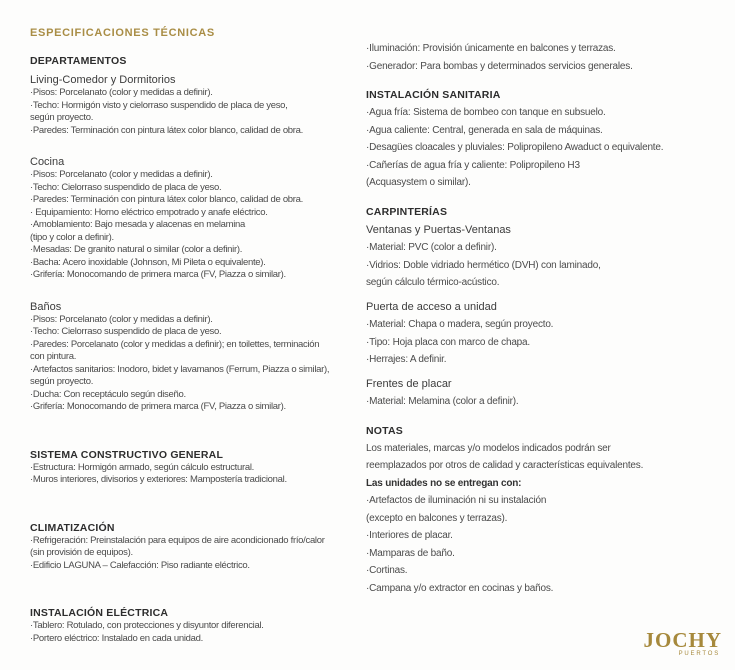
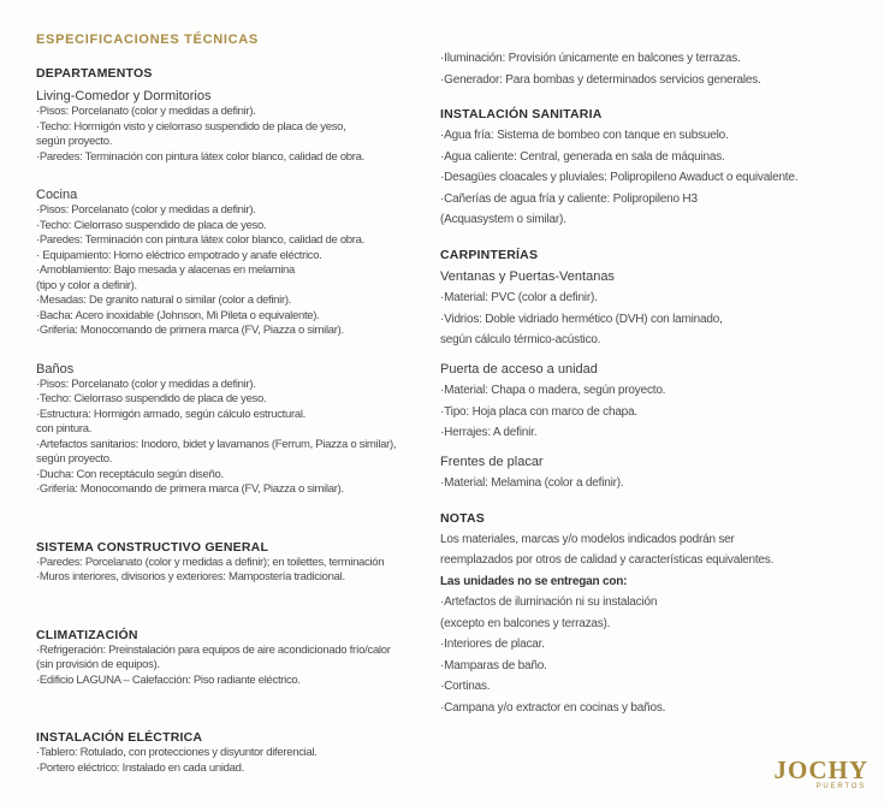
  ESPECIFICACIONES TÉCNICAS
  DEPARTAMENTOS
  Living-Comedor y Dormitorios
  ·Pisos: Porcelanato (color y medidas a definir).
  ·Techo: Hormigón visto y cielorraso suspendido de placa de yeso,
  según proyecto.
  ·Paredes: Terminación con pintura látex color blanco, calidad de obra.
  Cocina
  ·Pisos: Porcelanato (color y medidas a definir).
  ·Techo: Cielorraso suspendido de placa de yeso.
  ·Paredes: Terminación con pintura látex color blanco, calidad de obra.
  · Equipamiento: Horno eléctrico empotrado y anafe eléctrico.
  ·Amoblamiento: Bajo mesada y alacenas en melamina
  (tipo y color a definir).
  ·Mesadas: De granito natural o similar (color a definir).
  ·Bacha: Acero inoxidable (Johnson, Mi Pileta o equivalente).
  ·Grifería: Monocomando de primera marca (FV, Piazza o similar).
  Baños
  ·Pisos: Porcelanato (color y medidas a definir).
  ·Techo: Cielorraso suspendido de placa de yeso.
- ·Paredes: Porcelanato (color y medidas a definir); en toilettes, terminación
+ ·Estructura: Hormigón armado, según cálculo estructural.
  con pintura.
  ·Artefactos sanitarios: Inodoro, bidet y lavamanos (Ferrum, Piazza o similar),
  según proyecto.
  ·Ducha: Con receptáculo según diseño.
  ·Grifería: Monocomando de primera marca (FV, Piazza o similar).
  SISTEMA CONSTRUCTIVO GENERAL
- ·Estructura: Hormigón armado, según cálculo estructural.
+ ·Paredes: Porcelanato (color y medidas a definir); en toilettes, terminación
  ·Muros interiores, divisorios y exteriores: Mampostería tradicional.
  CLIMATIZACIÓN
  ·Refrigeración: Preinstalación para equipos de aire acondicionado frío/calor
  (sin provisión de equipos).
  ·Edificio LAGUNA – Calefacción: Piso radiante eléctrico.
  INSTALACIÓN ELÉCTRICA
  ·Tablero: Rotulado, con protecciones y disyuntor diferencial.
  ·Portero eléctrico: Instalado en cada unidad.
  ·Iluminación: Provisión únicamente en balcones y terrazas.
  ·Generador: Para bombas y determinados servicios generales.
  INSTALACIÓN SANITARIA
  ·Agua fría: Sistema de bombeo con tanque en subsuelo.
  ·Agua caliente: Central, generada en sala de máquinas.
  ·Desagües cloacales y pluviales: Polipropileno Awaduct o equivalente.
  ·Cañerías de agua fría y caliente: Polipropileno H3
  (Acquasystem o similar).
  CARPINTERÍAS
  Ventanas y Puertas-Ventanas
  ·Material: PVC (color a definir).
  ·Vidrios: Doble vidriado hermético (DVH) con laminado,
  según cálculo térmico-acústico.
  Puerta de acceso a unidad
  ·Material: Chapa o madera, según proyecto.
  ·Tipo: Hoja placa con marco de chapa.
  ·Herrajes: A definir.
  Frentes de placar
  ·Material: Melamina (color a definir).
  NOTAS
  Los materiales, marcas y/o modelos indicados podrán ser
  reemplazados por otros de calidad y características equivalentes.
  Las unidades no se entregan con:
  ·Artefactos de iluminación ni su instalación
  (excepto en balcones y terrazas).
  ·Interiores de placar.
  ·Mamparas de baño.
  ·Cortinas.
  ·Campana y/o extractor en cocinas y baños.
  JOCHY
